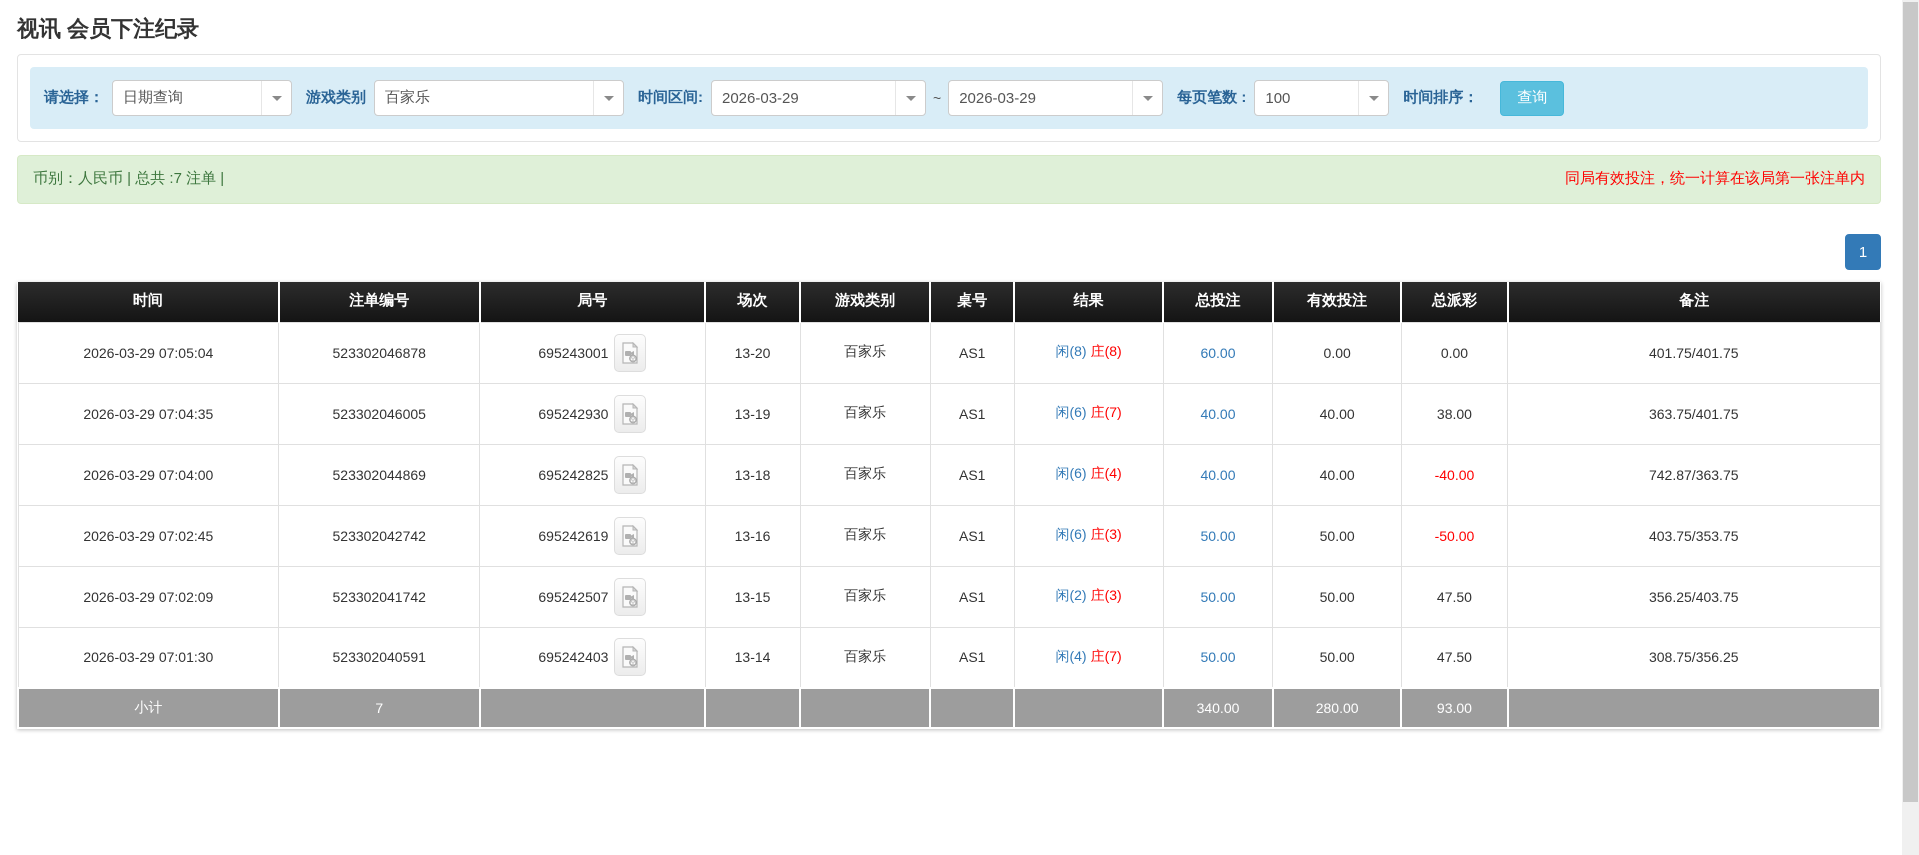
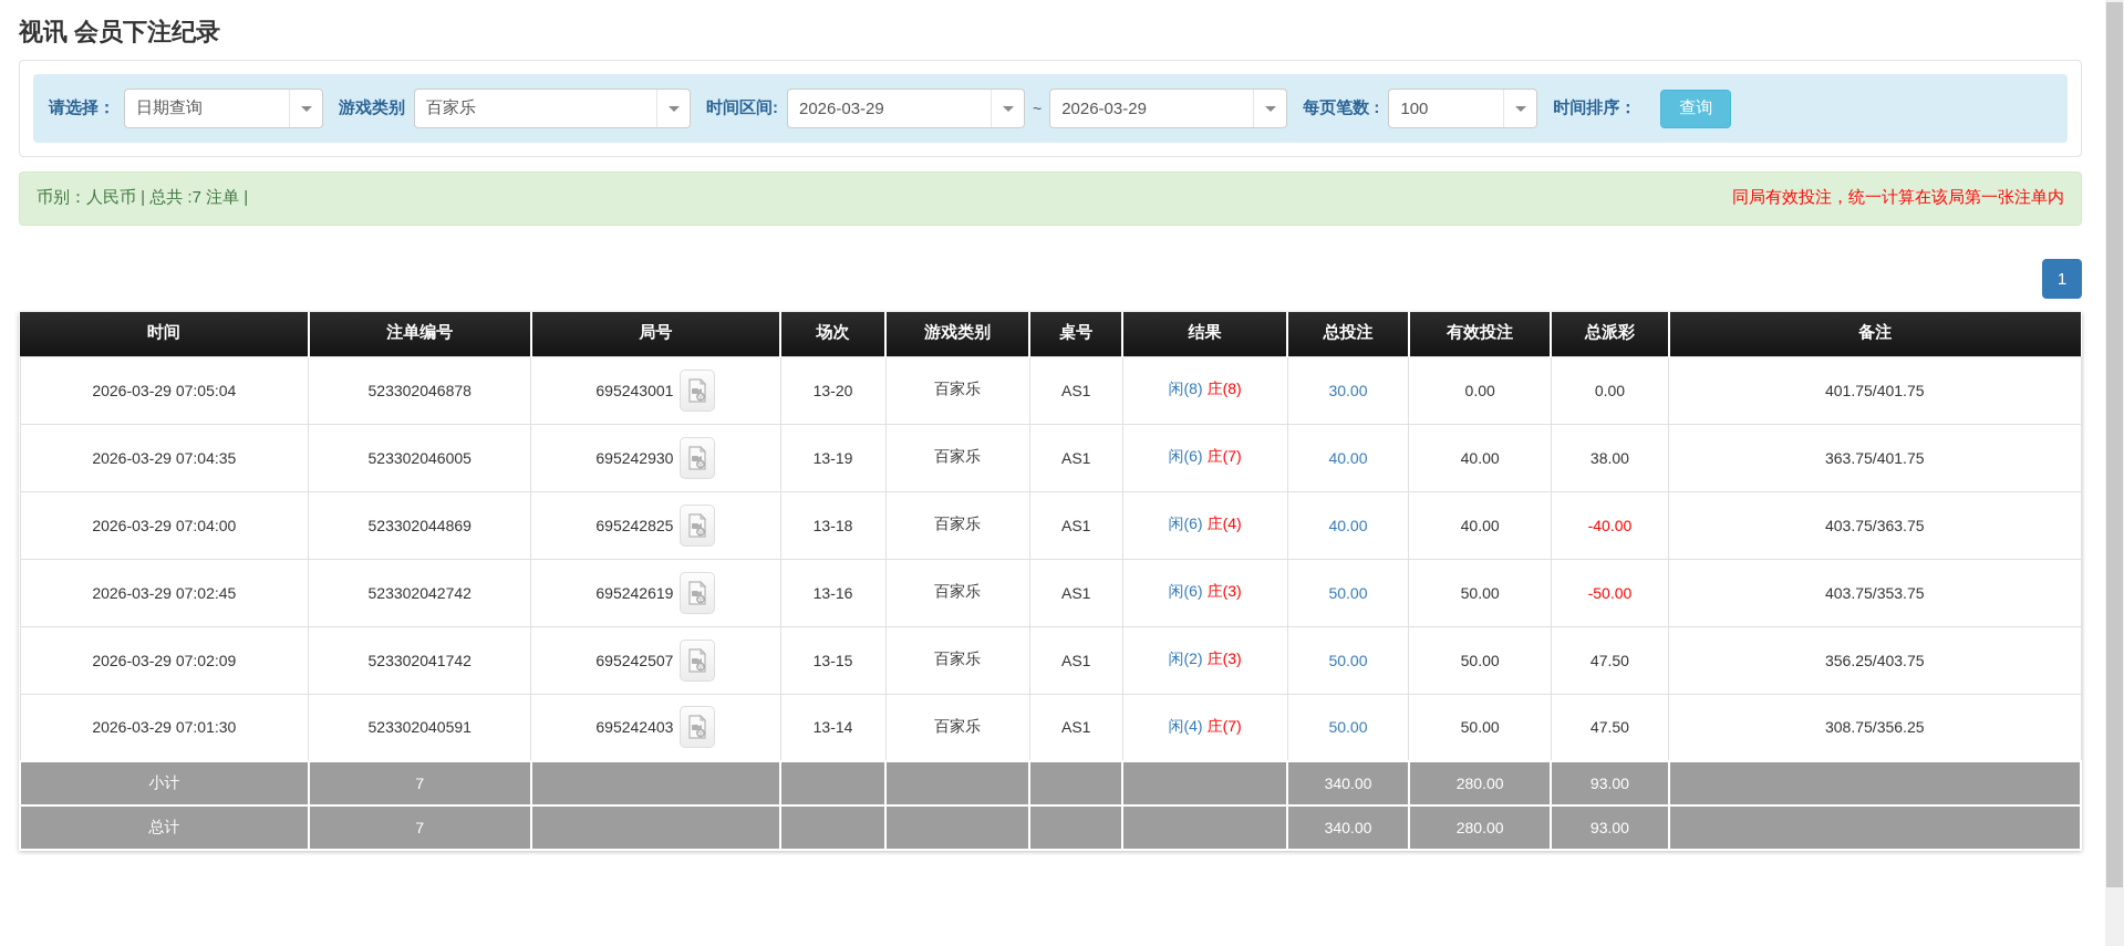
  视讯 会员下注纪录
  请选择：
  日期查询
  游戏类别
  百家乐
  时间区间:
  2026-03-29
  ~
  2026-03-29
  每页笔数 :
  100
  时间排序：
  查询
  币别：人民币 | 总共 :7 注单 |
  同局有效投注，统一计算在该局第一张注单内
  1
  时间	注单编号	局号	场次	游戏类别	桌号	结果	总投注	有效投注	总派彩	备注
- 2026-03-29 07:05:04	523302046878	695243001	13-20	百家乐	AS1	闲(8) 庄(8)	60.00	0.00	0.00	401.75/401.75
+ 2026-03-29 07:05:04	523302046878	695243001	13-20	百家乐	AS1	闲(8) 庄(8)	30.00	0.00	0.00	401.75/401.75
  2026-03-29 07:04:35	523302046005	695242930	13-19	百家乐	AS1	闲(6) 庄(7)	40.00	40.00	38.00	363.75/401.75
- 2026-03-29 07:04:00	523302044869	695242825	13-18	百家乐	AS1	闲(6) 庄(4)	40.00	40.00	-40.00	742.87/363.75
+ 2026-03-29 07:04:00	523302044869	695242825	13-18	百家乐	AS1	闲(6) 庄(4)	40.00	40.00	-40.00	403.75/363.75
  2026-03-29 07:02:45	523302042742	695242619	13-16	百家乐	AS1	闲(6) 庄(3)	50.00	50.00	-50.00	403.75/353.75
  2026-03-29 07:02:09	523302041742	695242507	13-15	百家乐	AS1	闲(2) 庄(3)	50.00	50.00	47.50	356.25/403.75
  2026-03-29 07:01:30	523302040591	695242403	13-14	百家乐	AS1	闲(4) 庄(7)	50.00	50.00	47.50	308.75/356.25
  小计	7						340.00	280.00	93.00
+ 总计	7						340.00	280.00	93.00
